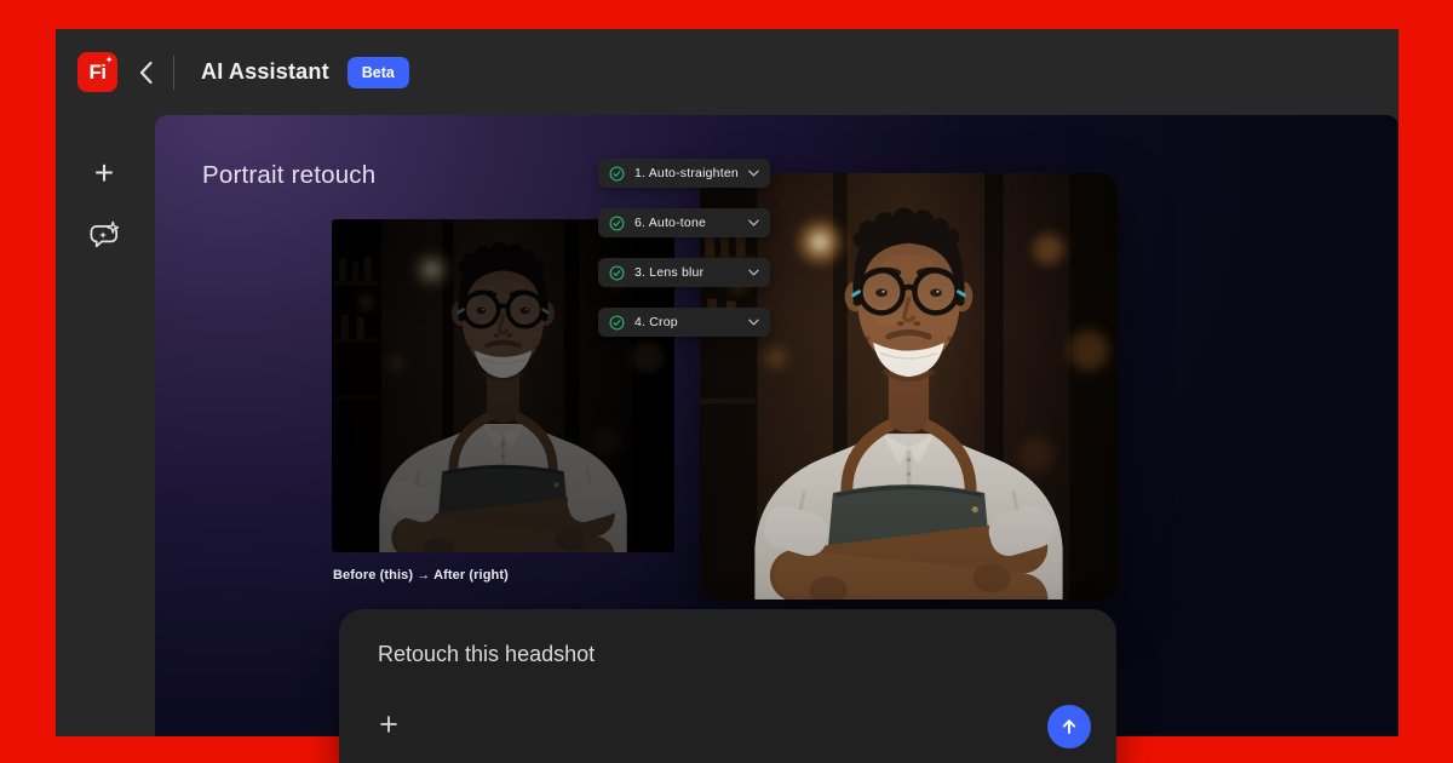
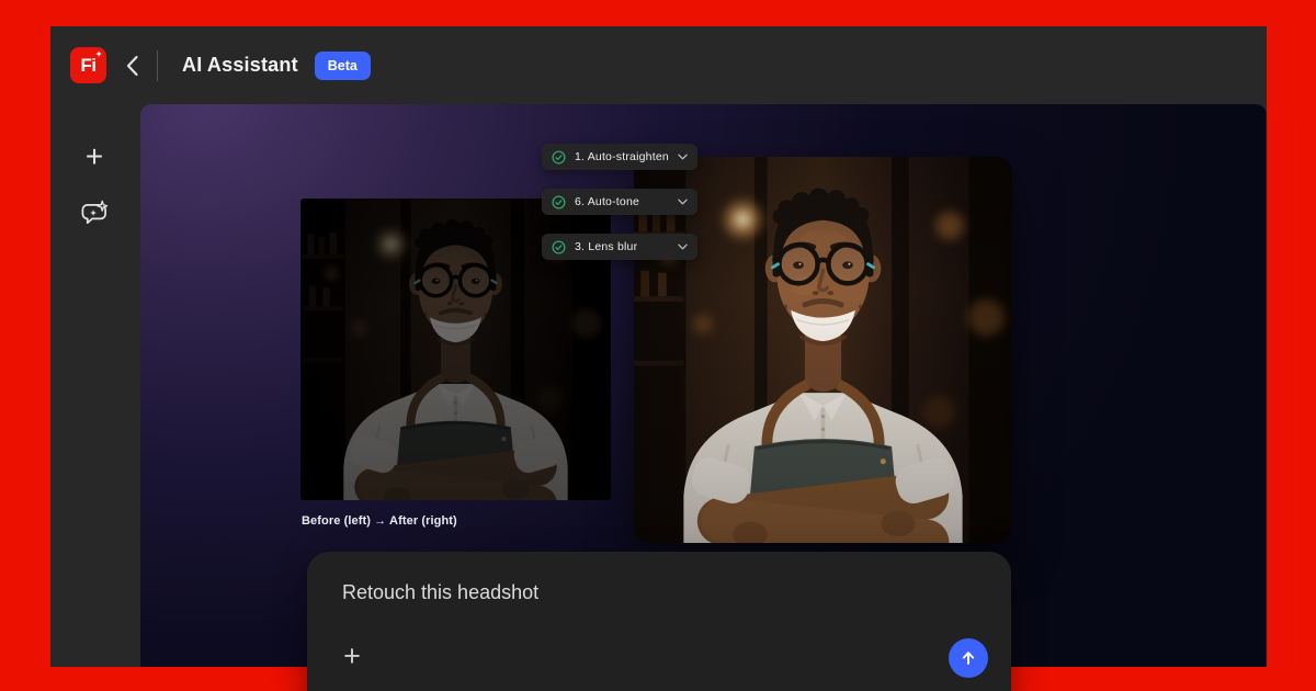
  Fi
  ✦
  AI Assistant
  Beta
  +
- Portrait retouch
  1. Auto-straighten
  6. Auto-tone
  3. Lens blur
- 4. Crop
- Before (this) → After (right)
+ Before (left) → After (right)
  Retouch this headshot
  +
